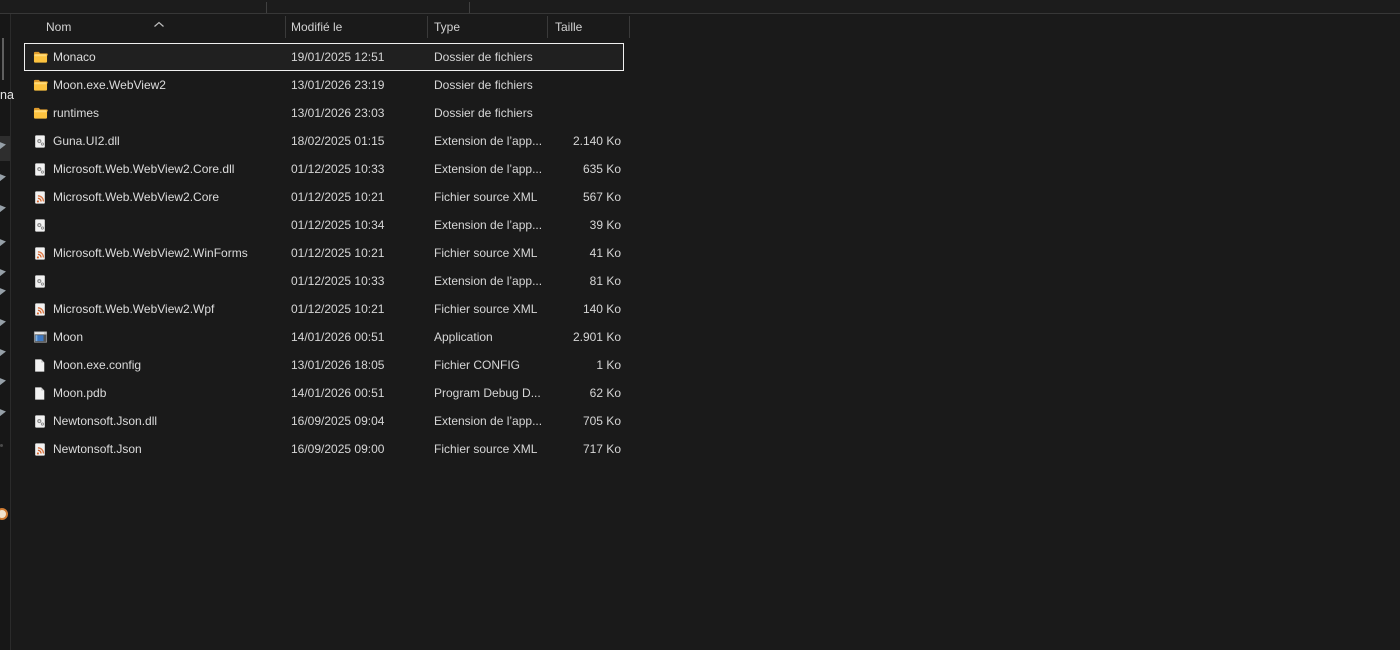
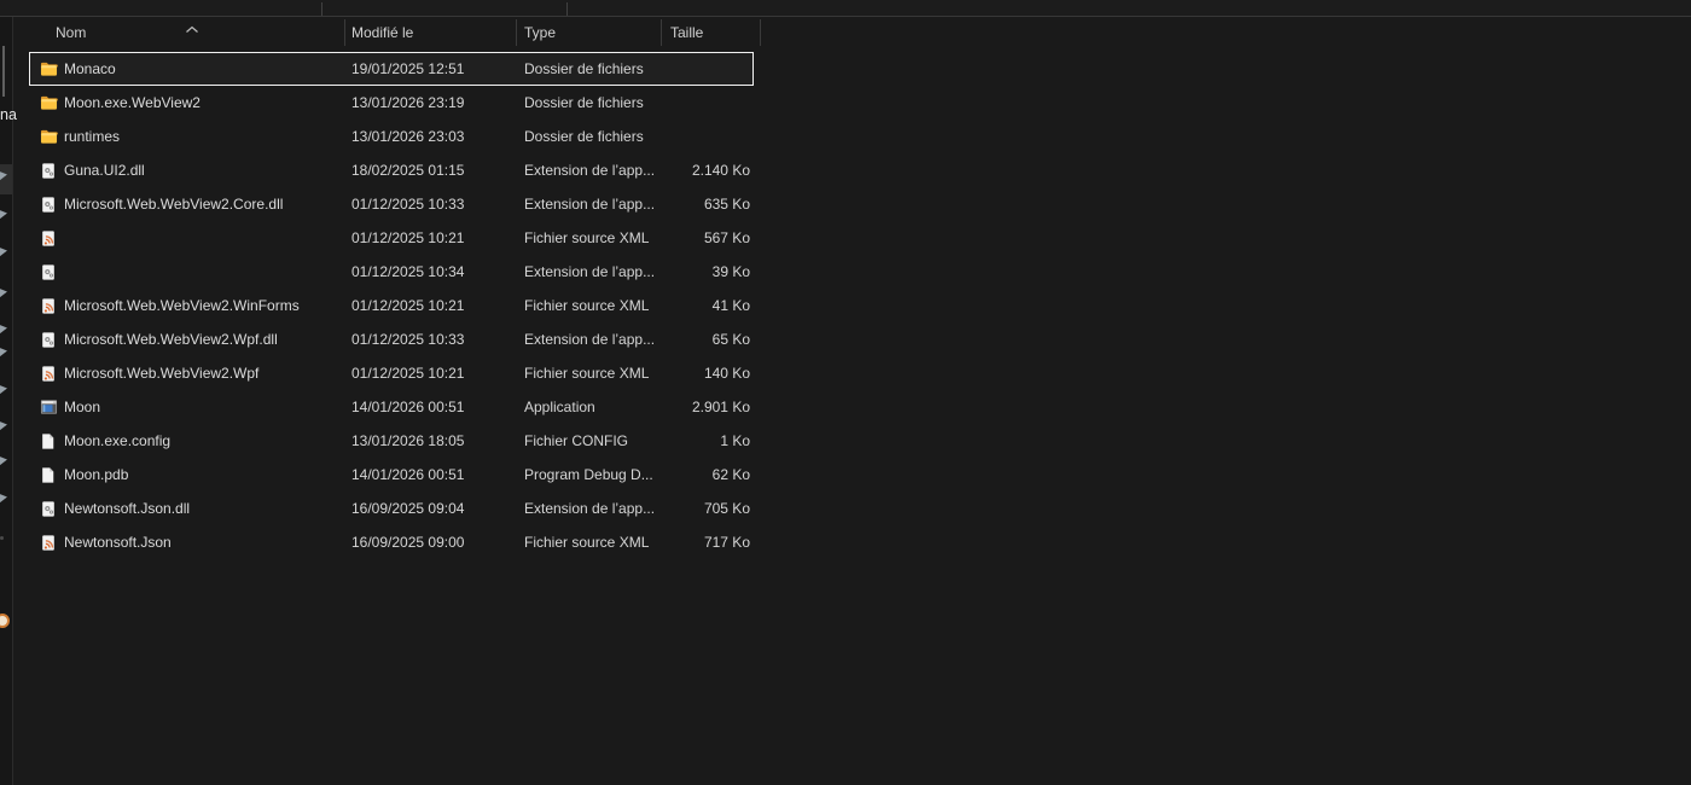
  na
  Nom
  Modifié le
  Type
  Taille
  Monaco
  19/01/2025 12:51
  Dossier de fichiers
  Moon.exe.WebView2
  13/01/2026 23:19
  Dossier de fichiers
  runtimes
  13/01/2026 23:03
  Dossier de fichiers
  Guna.UI2.dll
  18/02/2025 01:15
  Extension de l’app...
  2.140 Ko
  Microsoft.Web.WebView2.Core.dll
  01/12/2025 10:33
  Extension de l’app...
  635 Ko
- Microsoft.Web.WebView2.Core
  01/12/2025 10:21
  Fichier source XML
  567 Ko
  01/12/2025 10:34
  Extension de l’app...
  39 Ko
  Microsoft.Web.WebView2.WinForms
  01/12/2025 10:21
  Fichier source XML
  41 Ko
+ Microsoft.Web.WebView2.Wpf.dll
  01/12/2025 10:33
  Extension de l’app...
- 81 Ko
+ 65 Ko
  Microsoft.Web.WebView2.Wpf
  01/12/2025 10:21
  Fichier source XML
  140 Ko
  Moon
  14/01/2026 00:51
  Application
  2.901 Ko
  Moon.exe.config
  13/01/2026 18:05
  Fichier CONFIG
  1 Ko
  Moon.pdb
  14/01/2026 00:51
  Program Debug D...
  62 Ko
  Newtonsoft.Json.dll
  16/09/2025 09:04
  Extension de l’app...
  705 Ko
  Newtonsoft.Json
  16/09/2025 09:00
  Fichier source XML
  717 Ko
